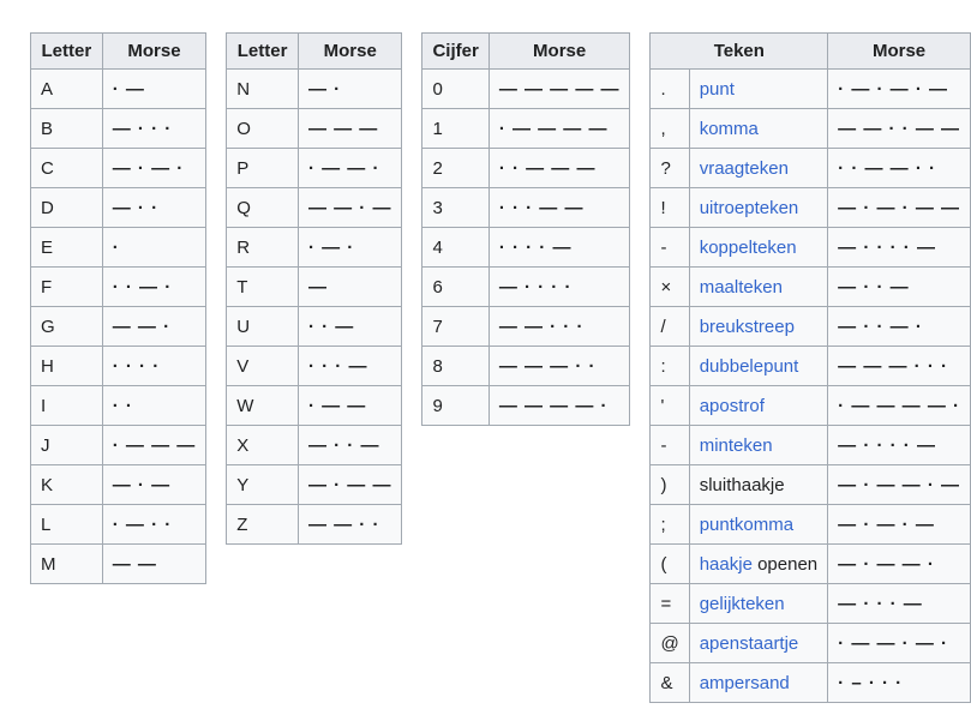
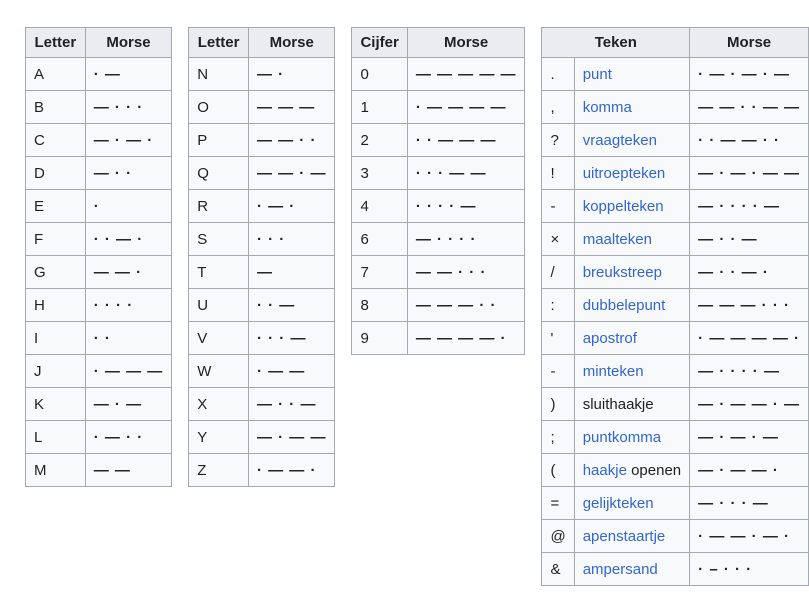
  Letter	Morse
  A	· —
  B	— · · ·
  C	— · — ·
  D	— · ·
  E	·
  F	· · — ·
  G	— — ·
  H	· · · ·
  I	· ·
  J	· — — —
  K	— · —
  L	· — · ·
  M	— —
  Letter	Morse
  N	— ·
  O	— — —
- P	· — — ·
+ P	— — · ·
  Q	— — · —
  R	· — ·
+ S	· · ·
  T	—
  U	· · —
  V	· · · —
  W	· — —
  X	— · · —
  Y	— · — —
- Z	— — · ·
+ Z	· — — ·
  Cijfer	Morse
  0	— — — — —
  1	· — — — —
  2	· · — — —
  3	· · · — —
  4	· · · · —
  6	— · · · ·
  7	— — · · ·
  8	— — — · ·
  9	— — — — ·
  Teken	Morse
  .	punt	· — · — · —
  ,	komma	— — · · — —
  ?	vraagteken	· · — — · ·
  !	uitroepteken	— · — · — —
  -	koppelteken	— · · · · —
  ×	maalteken	— · · —
  /	breukstreep	— · · — ·
  :	dubbelepunt	— — — · · ·
  '	apostrof	· — — — — ·
  -	minteken	— · · · · —
  )	sluithaakje	— · — — · —
  ;	puntkomma	— · — · —
  (	haakje openen	— · — — ·
  =	gelijkteken	— · · · —
  @	apenstaartje	· — — · — ·
  &	ampersand	· – · · ·
